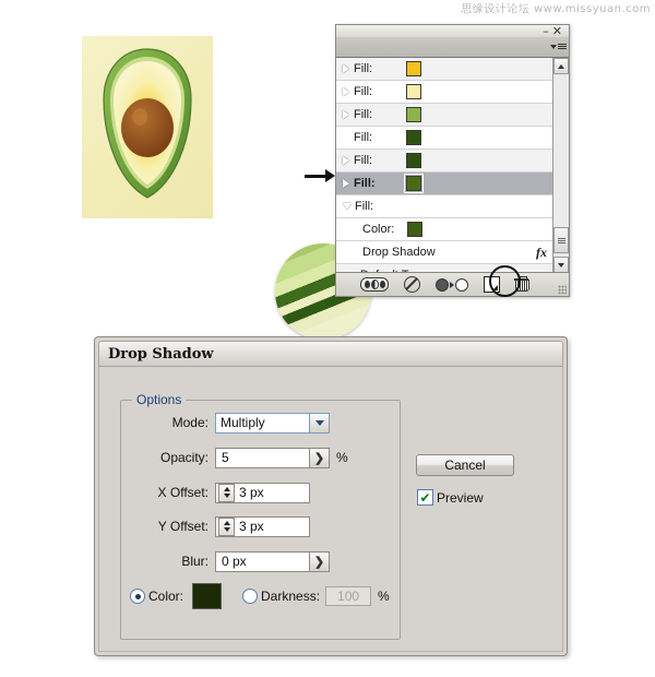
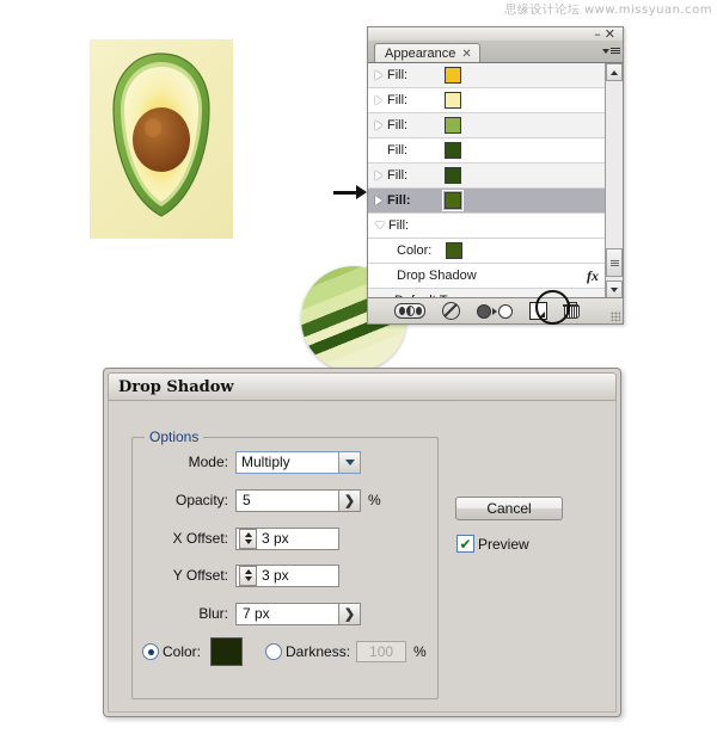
  思缘设计论坛 www.missyuan.com
  –✕
+ Appearance
+ ✕
  Fill:
  Fill:
  Fill:
  Fill:
  Fill:
  Fill:
  Fill:
  Color:
  Drop Shadow
  fx
  Drop Shadow
  Options
  Mode:
  Multiply
  Opacity:
  5
  ❯
  %
  X Offset:
  3 px
  Y Offset:
  3 px
  Blur:
- 0 px
+ 7 px
  ❯
  Color:
  Darkness:
  100
  %
  Cancel
  ✔
  Preview
